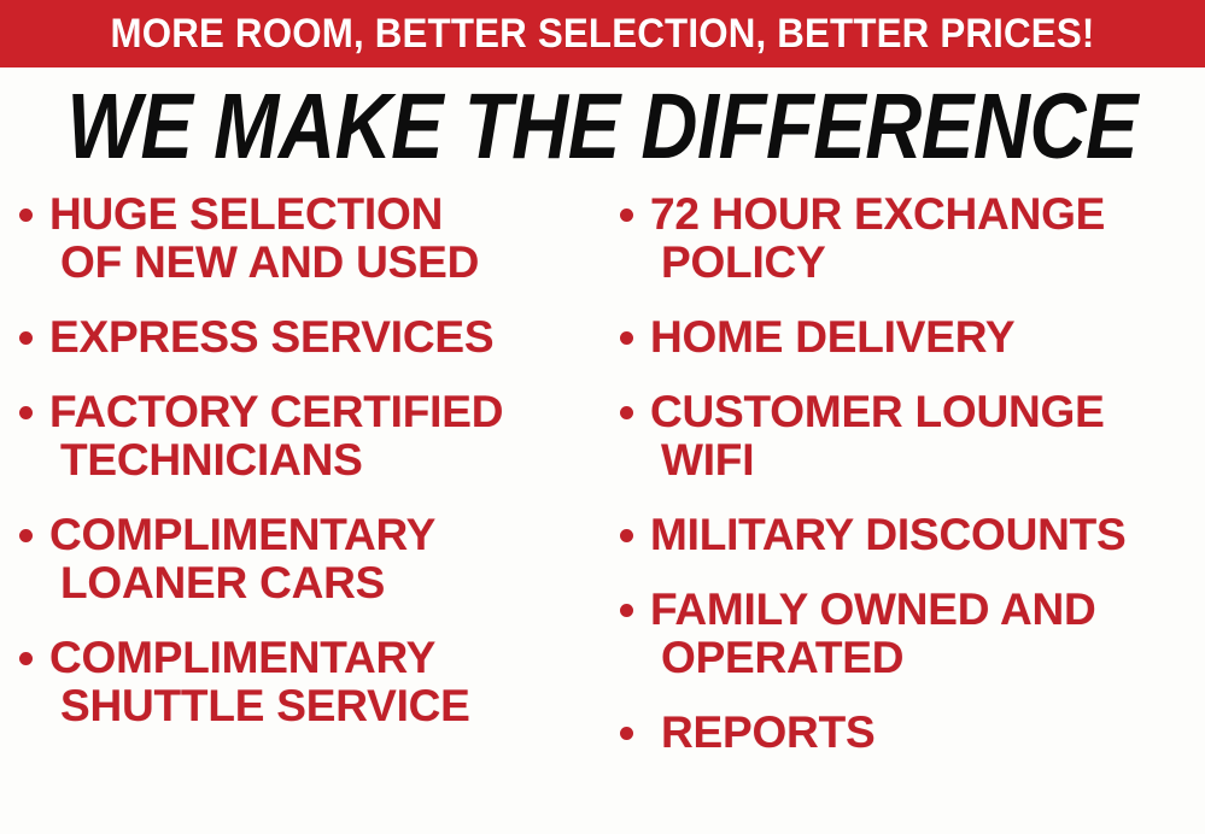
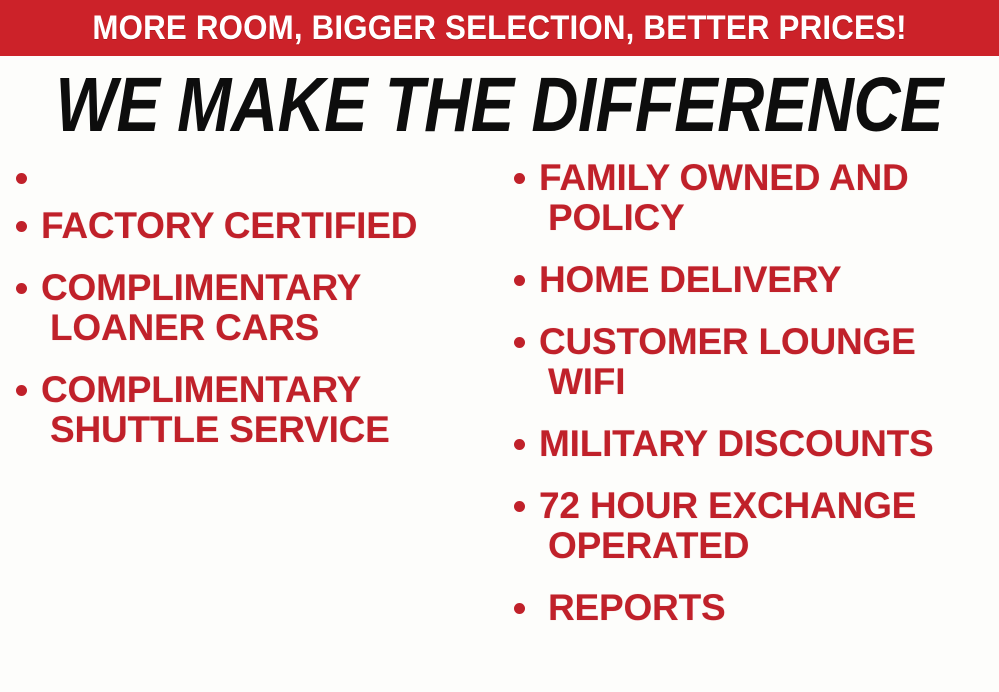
- MORE ROOM, BETTER SELECTION, BETTER PRICES!
+ MORE ROOM, BIGGER SELECTION, BETTER PRICES!
  WE MAKE THE DIFFERENCE
- HUGE SELECTION
- OF NEW AND USED
- EXPRESS SERVICES
  FACTORY CERTIFIED
- TECHNICIANS
  COMPLIMENTARY
  LOANER CARS
  COMPLIMENTARY
  SHUTTLE SERVICE
- 72 HOUR EXCHANGE
+ FAMILY OWNED AND
  POLICY
  HOME DELIVERY
  CUSTOMER LOUNGE
  WIFI
  MILITARY DISCOUNTS
- FAMILY OWNED AND
+ 72 HOUR EXCHANGE
  OPERATED
  REPORTS
